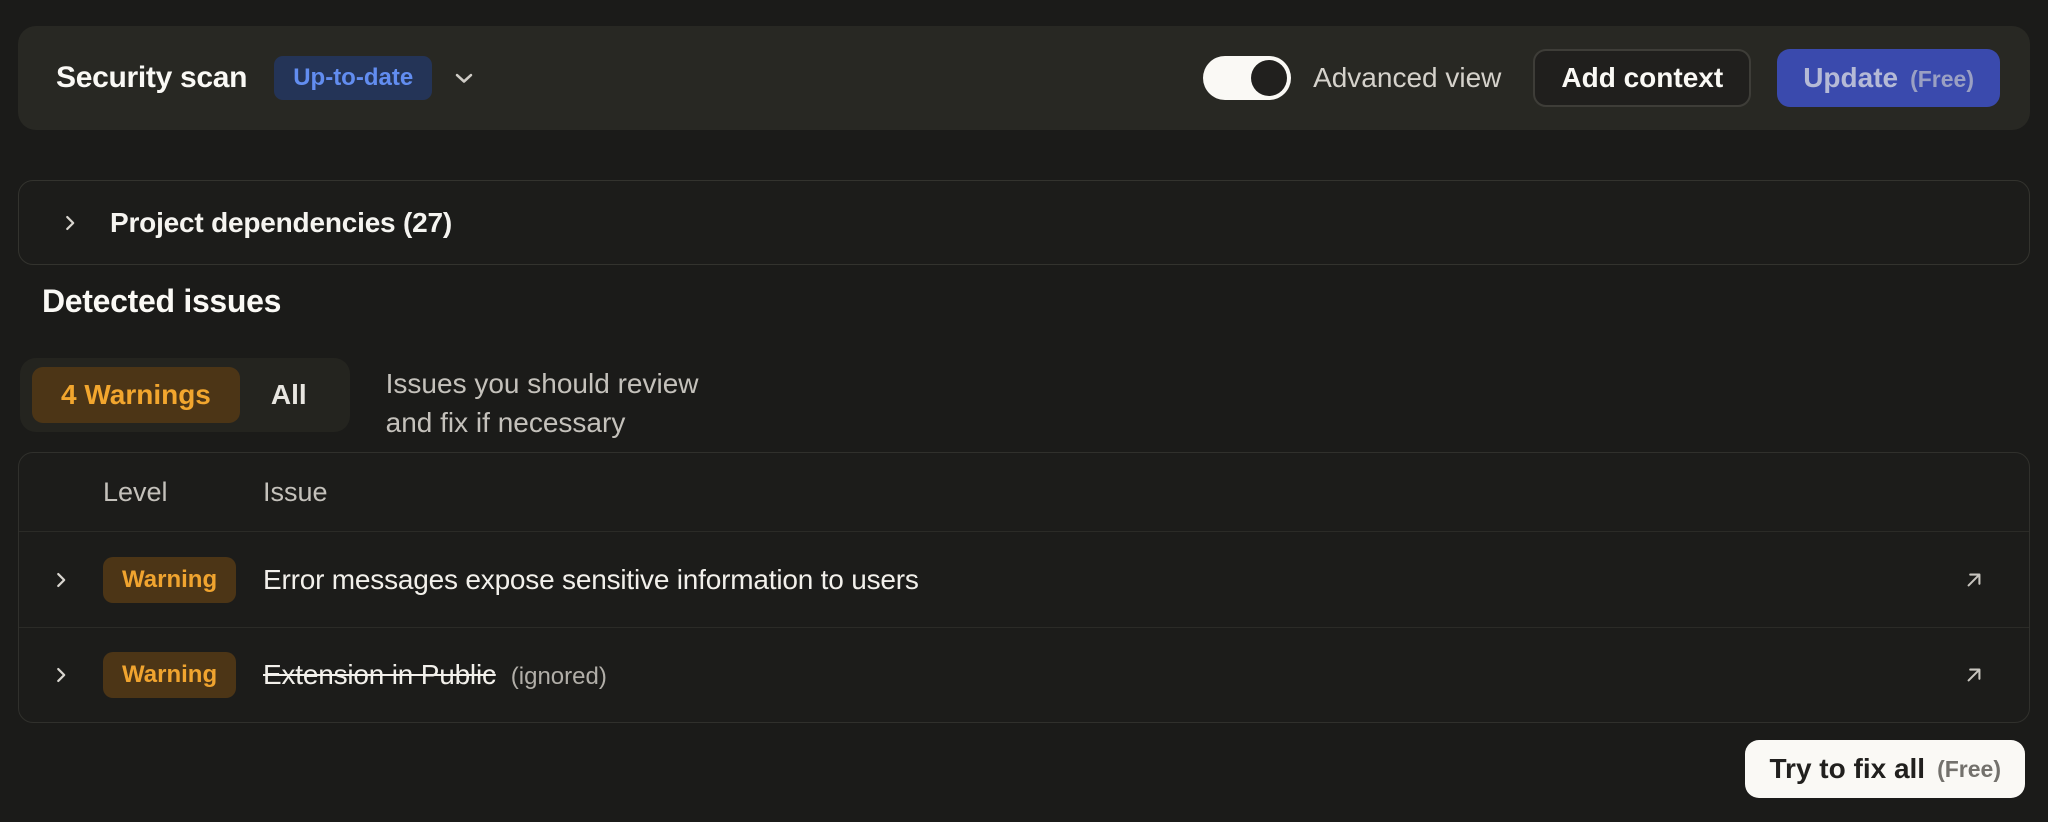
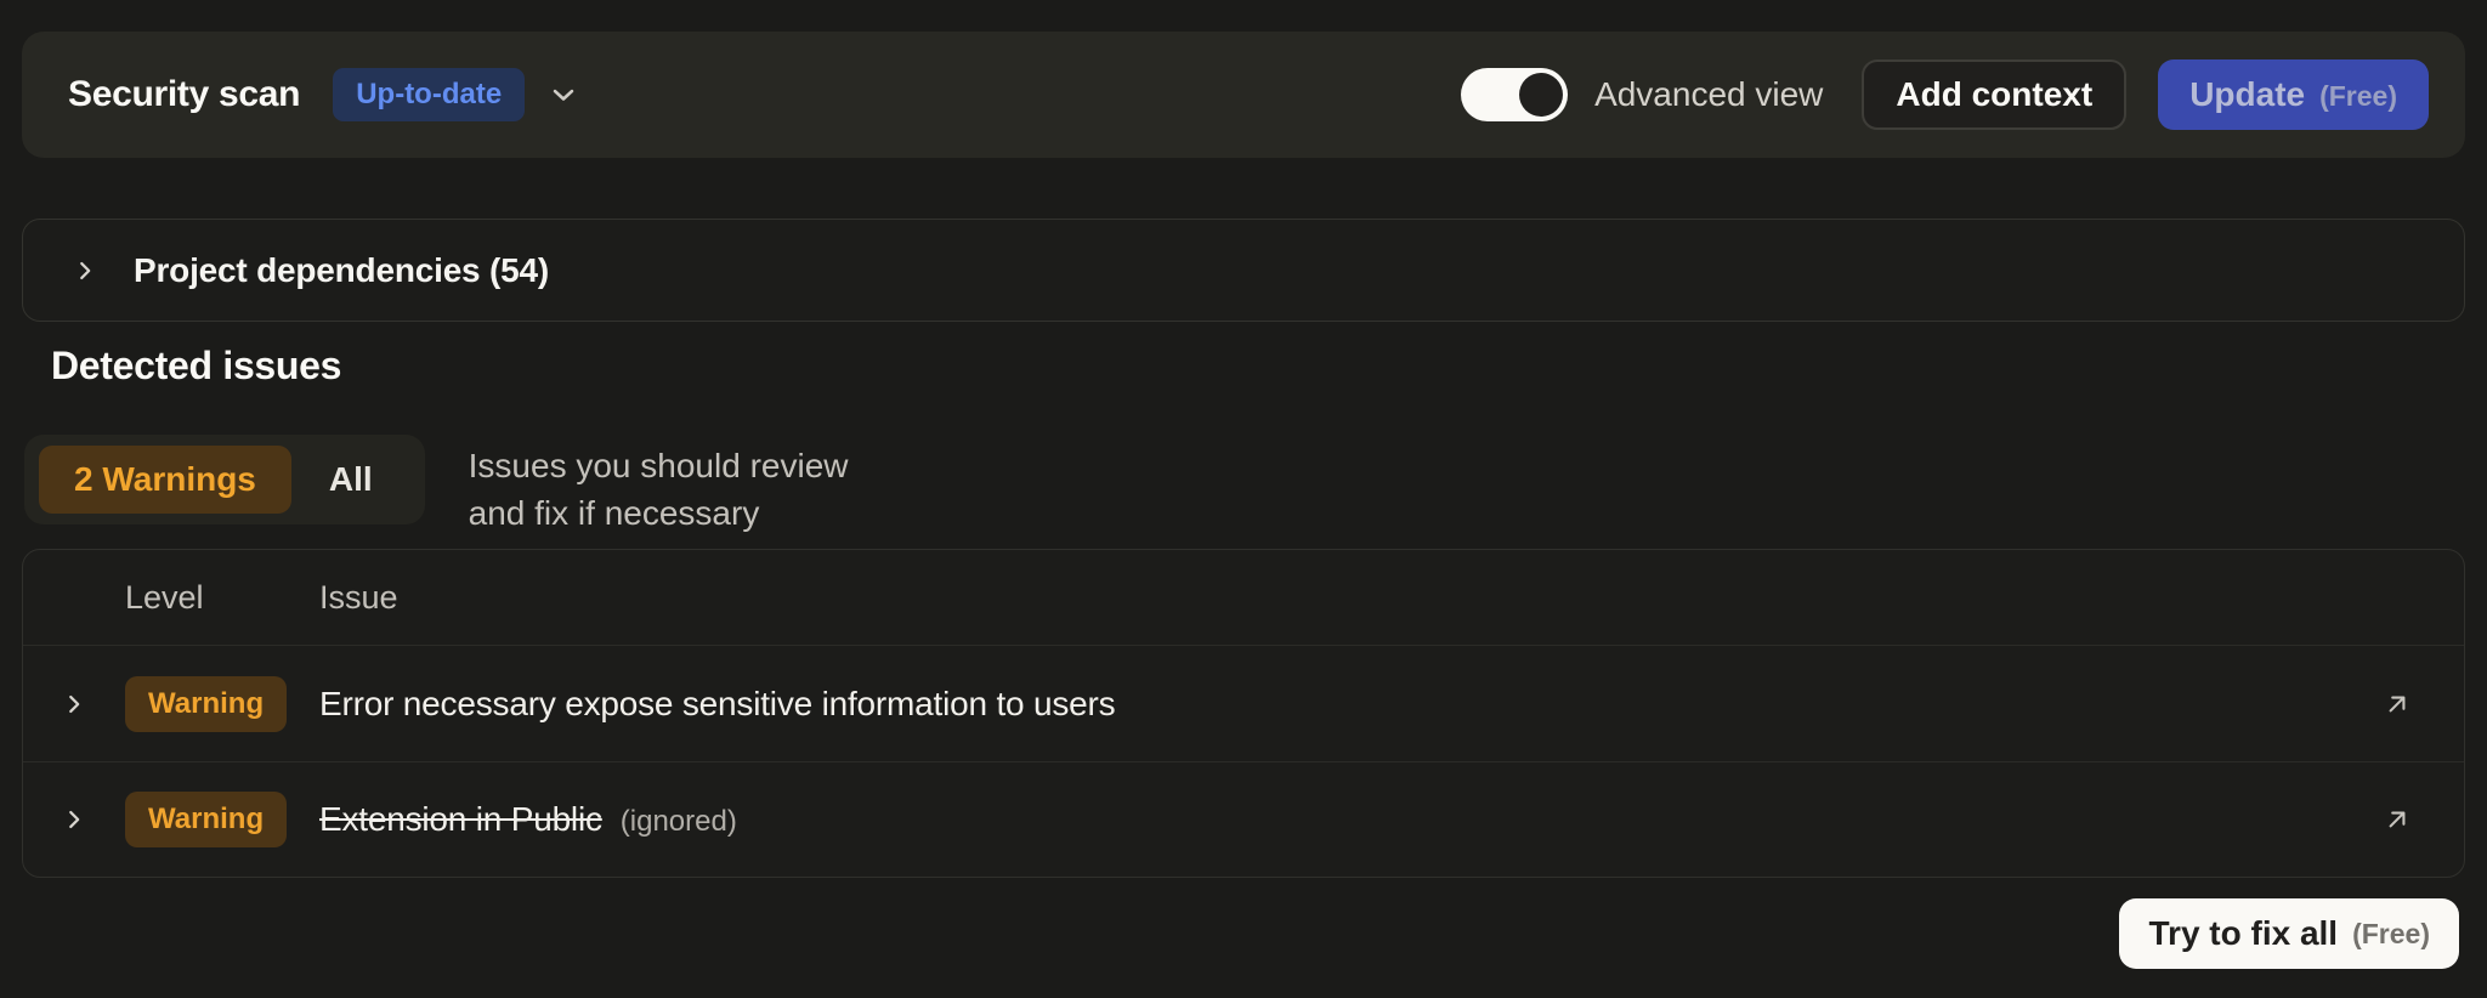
  Security scan
  Up-to-date
  Advanced view
  Add context
  Update
  (Free)
- Project dependencies (27)
+ Project dependencies (54)
  Detected issues
- 4 Warnings
+ 2 Warnings
  All
  Issues you should review
  and fix if necessary
  Level
  Issue
  Warning
- Error messages expose sensitive information to users
+ Error necessary expose sensitive information to users
  Warning
  Extension in Public
  (ignored)
  Try to fix all
  (Free)
